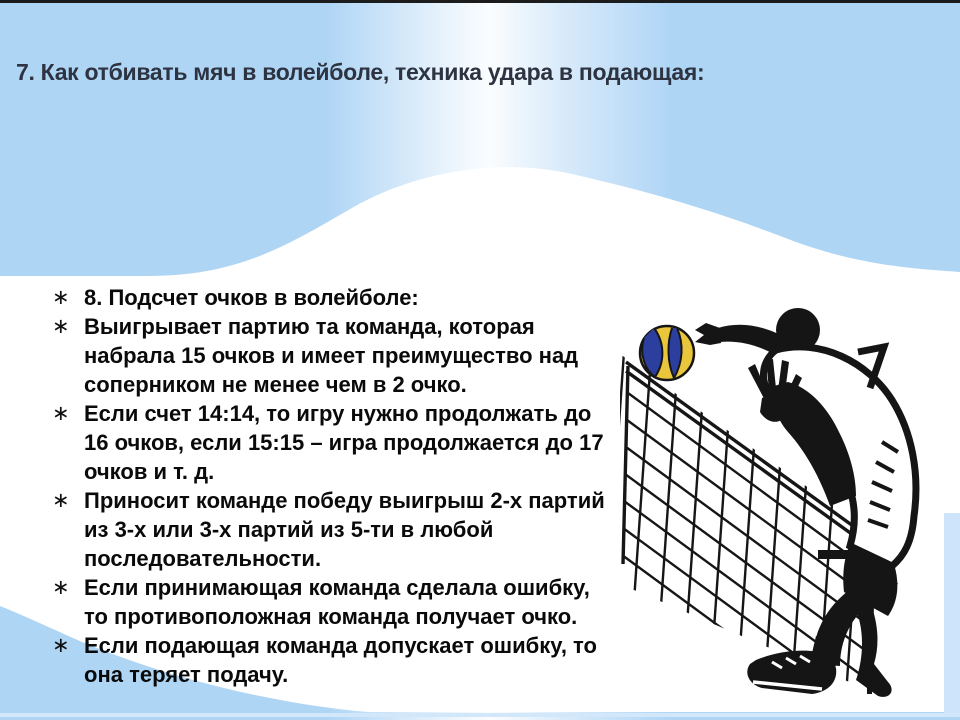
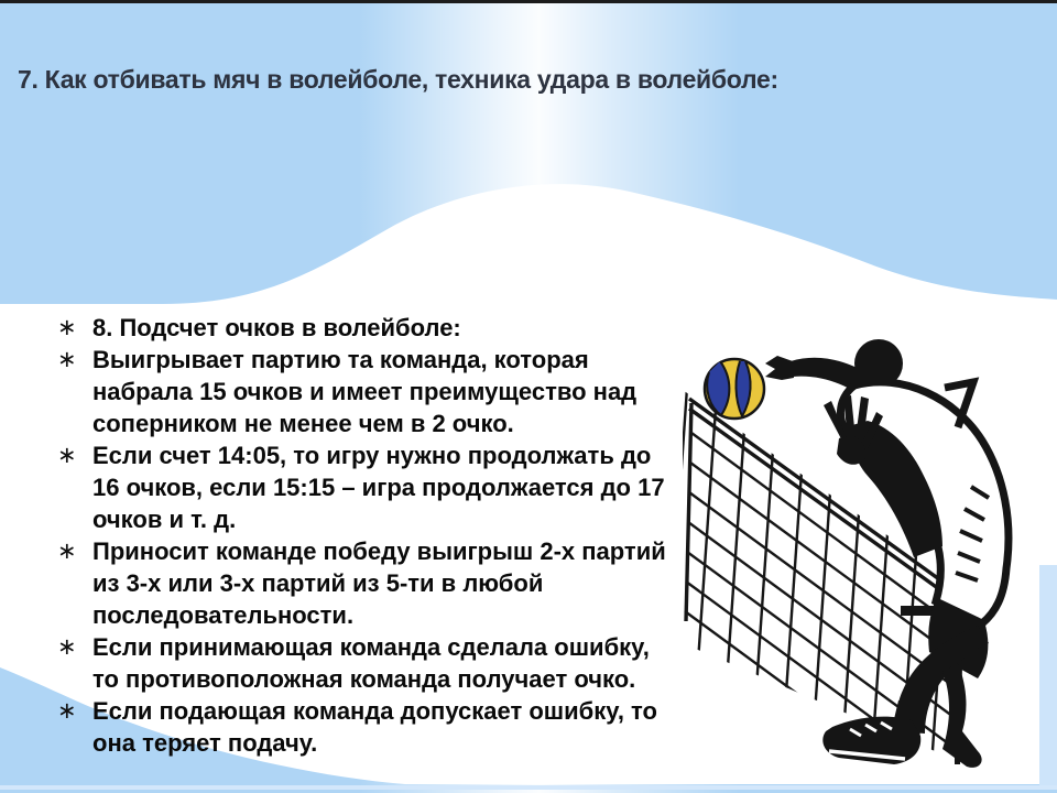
- 7. Как отбивать мяч в волейболе, техника удара в подающая:
+ 7. Как отбивать мяч в волейболе, техника удара в волейболе:
  ∗
  8. Подсчет очков в волейболе:
  ∗
  Выигрывает партию та команда, которая набрала 15 очков и имеет преимущество над соперником не менее чем в 2 очко.
  ∗
- Если счет 14:14, то игру нужно продолжать до 16 очков, если 15:15 – игра продолжается до 17 очков и т. д.
+ Если счет 14:05, то игру нужно продолжать до 16 очков, если 15:15 – игра продолжается до 17 очков и т. д.
  ∗
  Приносит команде победу выигрыш 2-х партий из 3-х или 3-х партий из 5-ти в любой последовательности.
  ∗
  Если принимающая команда сделала ошибку, то противоположная команда получает очко.
  ∗
  Если подающая команда допускает ошибку, то она теряет подачу.
